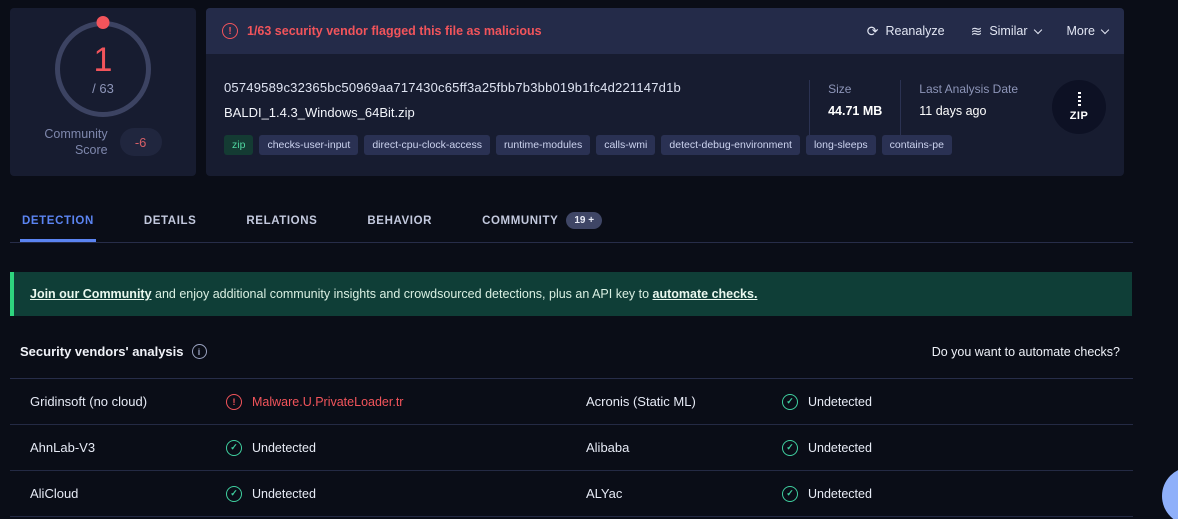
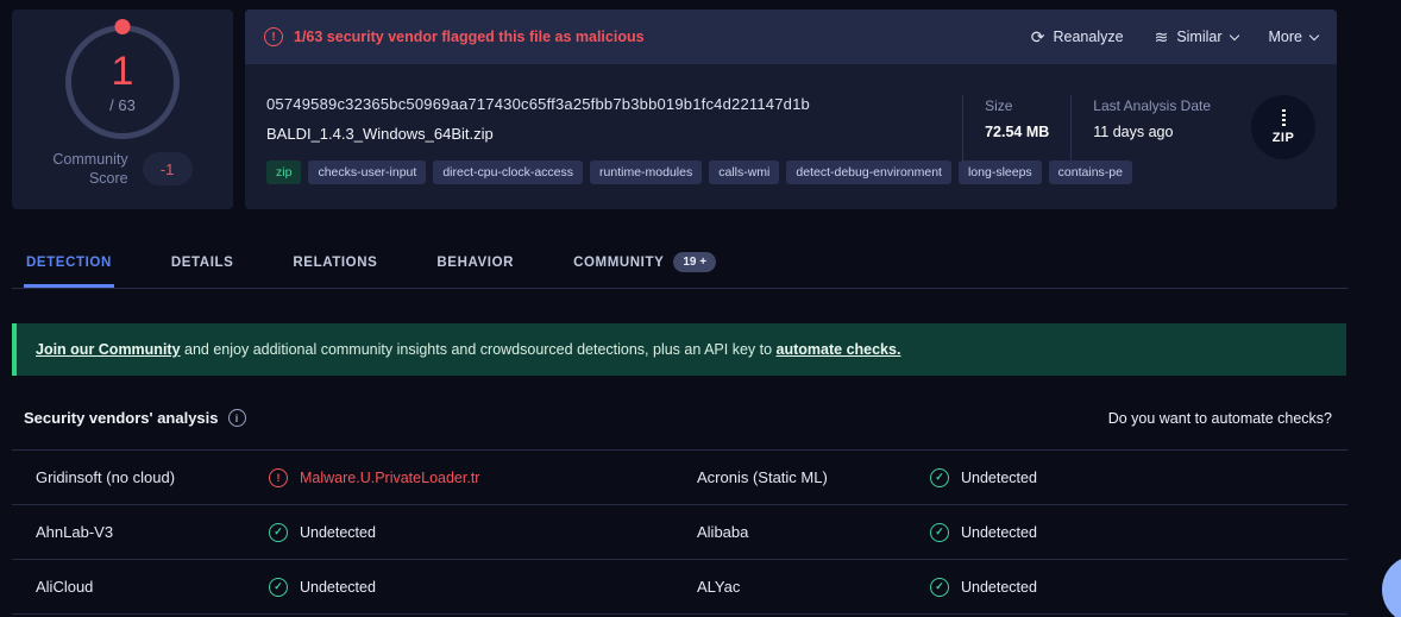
  1
  / 63
  Community
  Score
- -6
+ -1
  !
  1/63 security vendor flagged this file as malicious
  ⟳
  Reanalyze
  ≋
  Similar
  More
  05749589c32365bc50969aa717430c65ff3a25fbb7b3bb019b1fc4d221147d1b
  BALDI_1.4.3_Windows_64Bit.zip
  zip
  checks-user-input
  direct-cpu-clock-access
  runtime-modules
  calls-wmi
  detect-debug-environment
  long-sleeps
  contains-pe
  Size
- 44.71 MB
+ 72.54 MB
  Last Analysis Date
  11 days ago
  ZIP
  DETECTION
  DETAILS
  RELATIONS
  BEHAVIOR
  COMMUNITY
  19 +
  Join our Community
  and enjoy additional community insights and crowdsourced detections, plus an API key to
  automate checks.
  Security vendors' analysis
  i
  Do you want to automate checks?
  Gridinsoft (no cloud)
  !
  Malware.U.PrivateLoader.tr
  Acronis (Static ML)
  ✓
  Undetected
  AhnLab-V3
  ✓
  Undetected
  Alibaba
  ✓
  Undetected
  AliCloud
  ✓
  Undetected
  ALYac
  ✓
  Undetected
